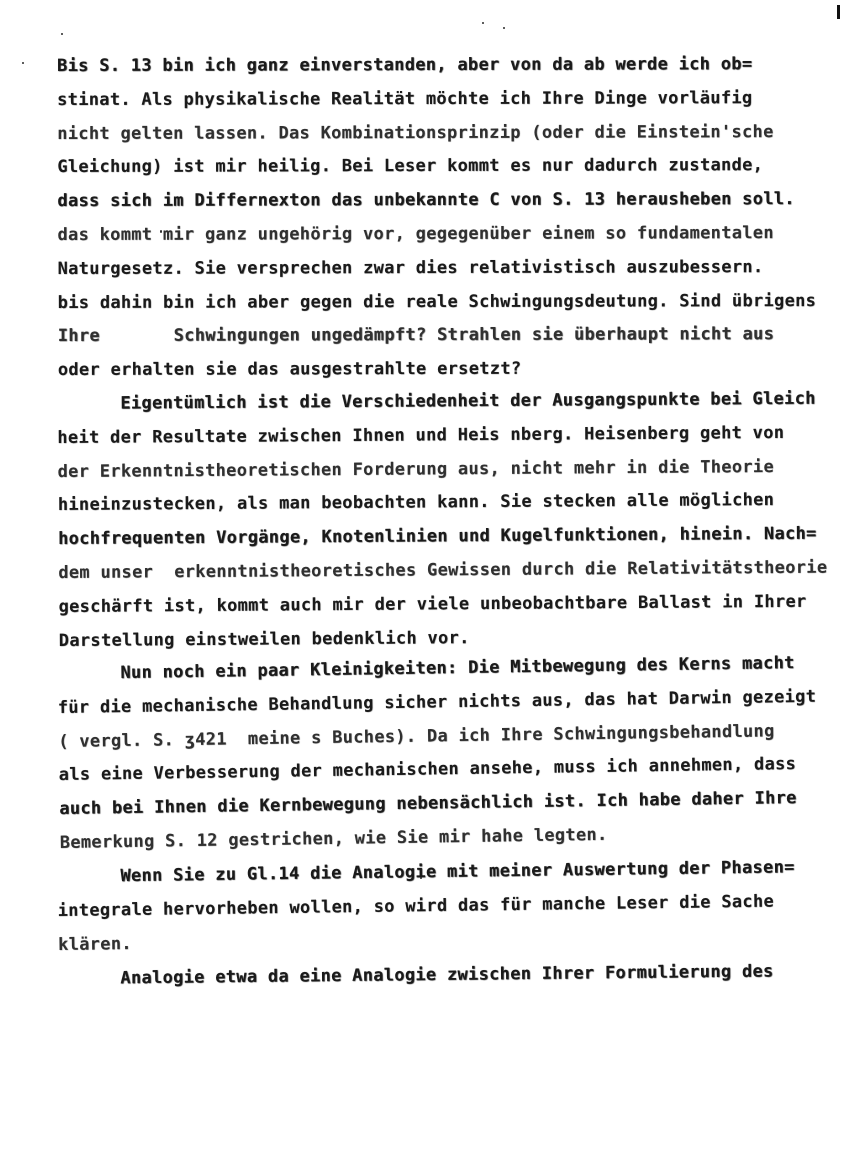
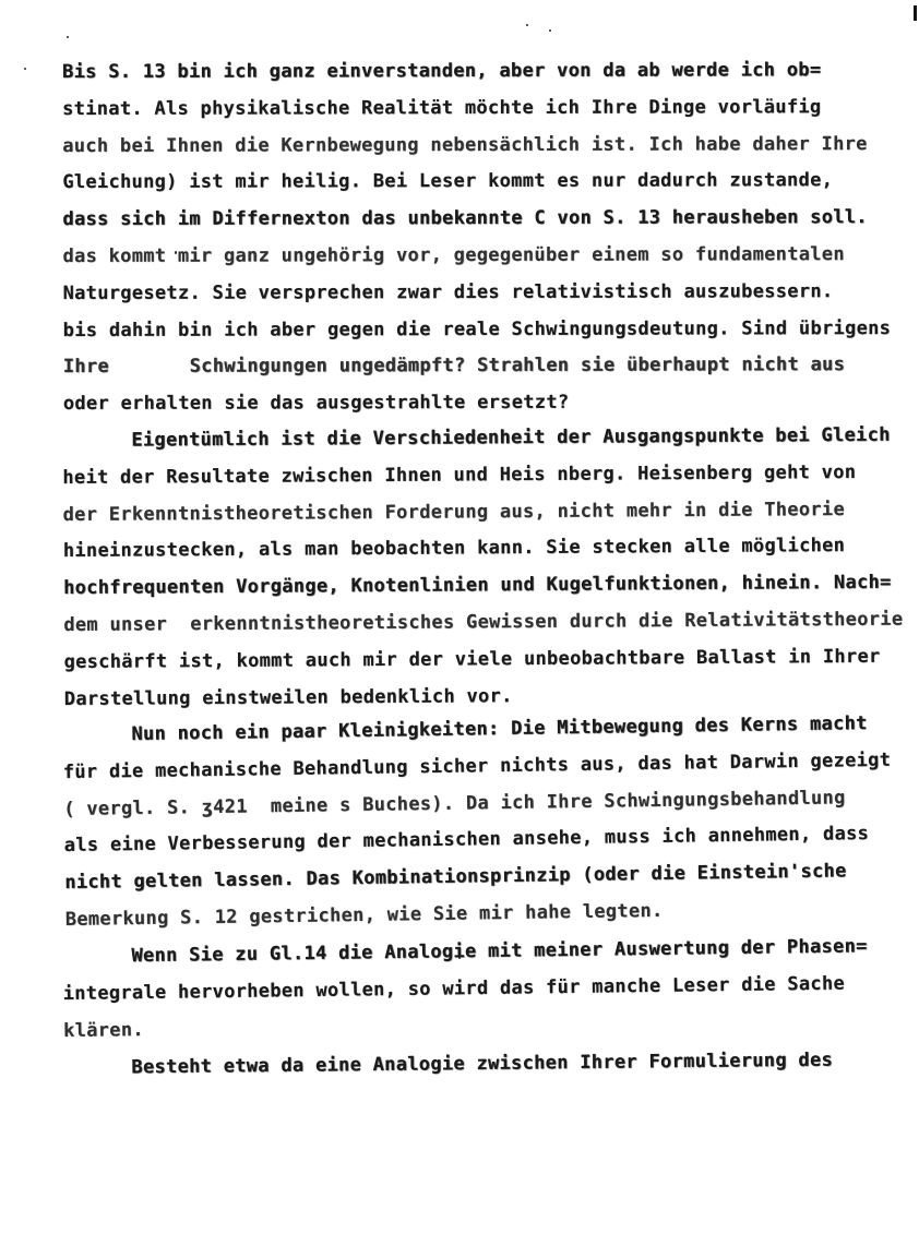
  Bis S. 13 bin ich ganz einverstanden, aber von da ab werde ich ob=
  stinat. Als physikalische Realität möchte ich Ihre Dinge vorläufig
- nicht gelten lassen. Das Kombinationsprinzip (oder die Einstein'sche
+ auch bei Ihnen die Kernbewegung nebensächlich ist. Ich habe daher Ihre
  Gleichung) ist mir heilig. Bei Leser kommt es nur dadurch zustande,
  dass sich im Differnexton das unbekannte C von S. 13 herausheben soll.
  das kommt mir ganz ungehörig vor, gegegenüber einem so fundamentalen
  Naturgesetz. Sie versprechen zwar dies relativistisch auszubessern.
  bis dahin bin ich aber gegen die reale Schwingungsdeutung. Sind übrigens
  Ihre Schwingungen ungedämpft? Strahlen sie überhaupt nicht aus
  oder erhalten sie das ausgestrahlte ersetzt?
  Eigentümlich ist die Verschiedenheit der Ausgangspunkte bei Gleich
  heit der Resultate zwischen Ihnen und Heis nberg. Heisenberg geht von
  der Erkenntnistheoretischen Forderung aus, nicht mehr in die Theorie
  hineinzustecken, als man beobachten kann. Sie stecken alle möglichen
  hochfrequenten Vorgänge, Knotenlinien und Kugelfunktionen, hinein. Nach=
  dem unser erkenntnistheoretisches Gewissen durch die Relativitätstheorie
  geschärft ist, kommt auch mir der viele unbeobachtbare Ballast in Ihrer
  Darstellung einstweilen bedenklich vor.
  Nun noch ein paar Kleinigkeiten: Die Mitbewegung des Kerns macht
  für die mechanische Behandlung sicher nichts aus, das hat Darwin gezeigt
  ( vergl. S. ʒ421 meine s Buches). Da ich Ihre Schwingungsbehandlung
  als eine Verbesserung der mechanischen ansehe, muss ich annehmen, dass
- auch bei Ihnen die Kernbewegung nebensächlich ist. Ich habe daher Ihre
+ nicht gelten lassen. Das Kombinationsprinzip (oder die Einstein'sche
  Bemerkung S. 12 gestrichen, wie Sie mir hahe legten.
  Wenn Sie zu Gl.14 die Analogie mit meiner Auswertung der Phasen=
  integrale hervorheben wollen, so wird das für manche Leser die Sache
  klären.
- Analogie etwa da eine Analogie zwischen Ihrer Formulierung des
+ Besteht etwa da eine Analogie zwischen Ihrer Formulierung des
